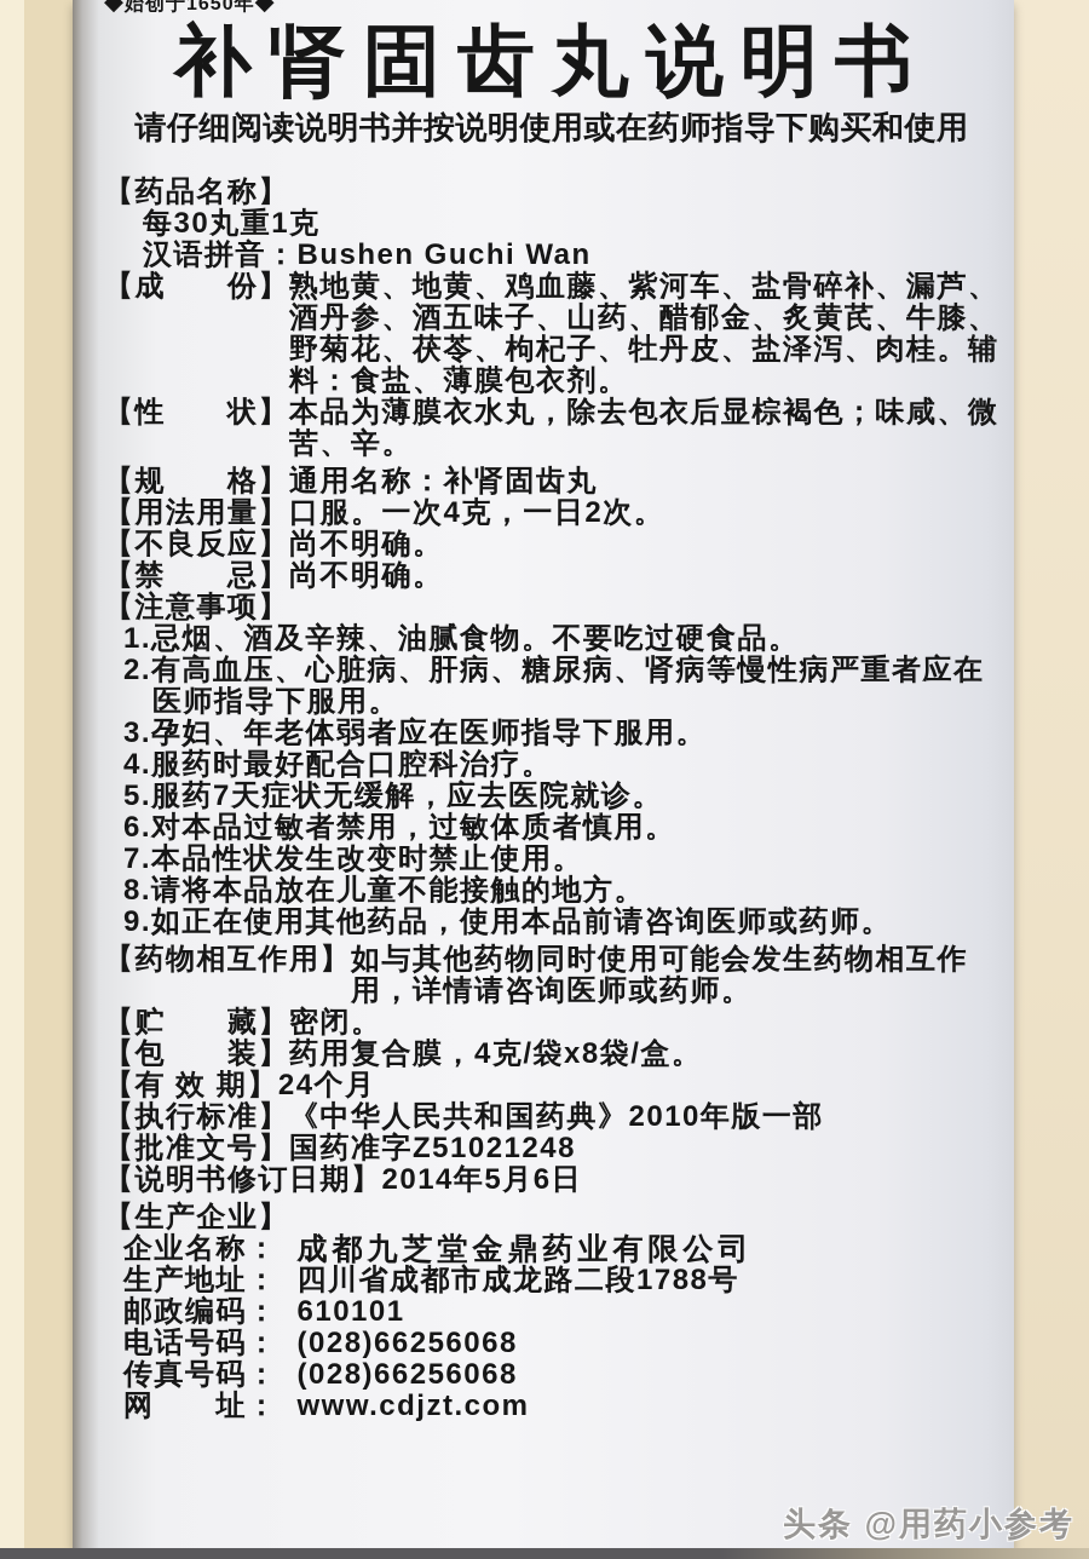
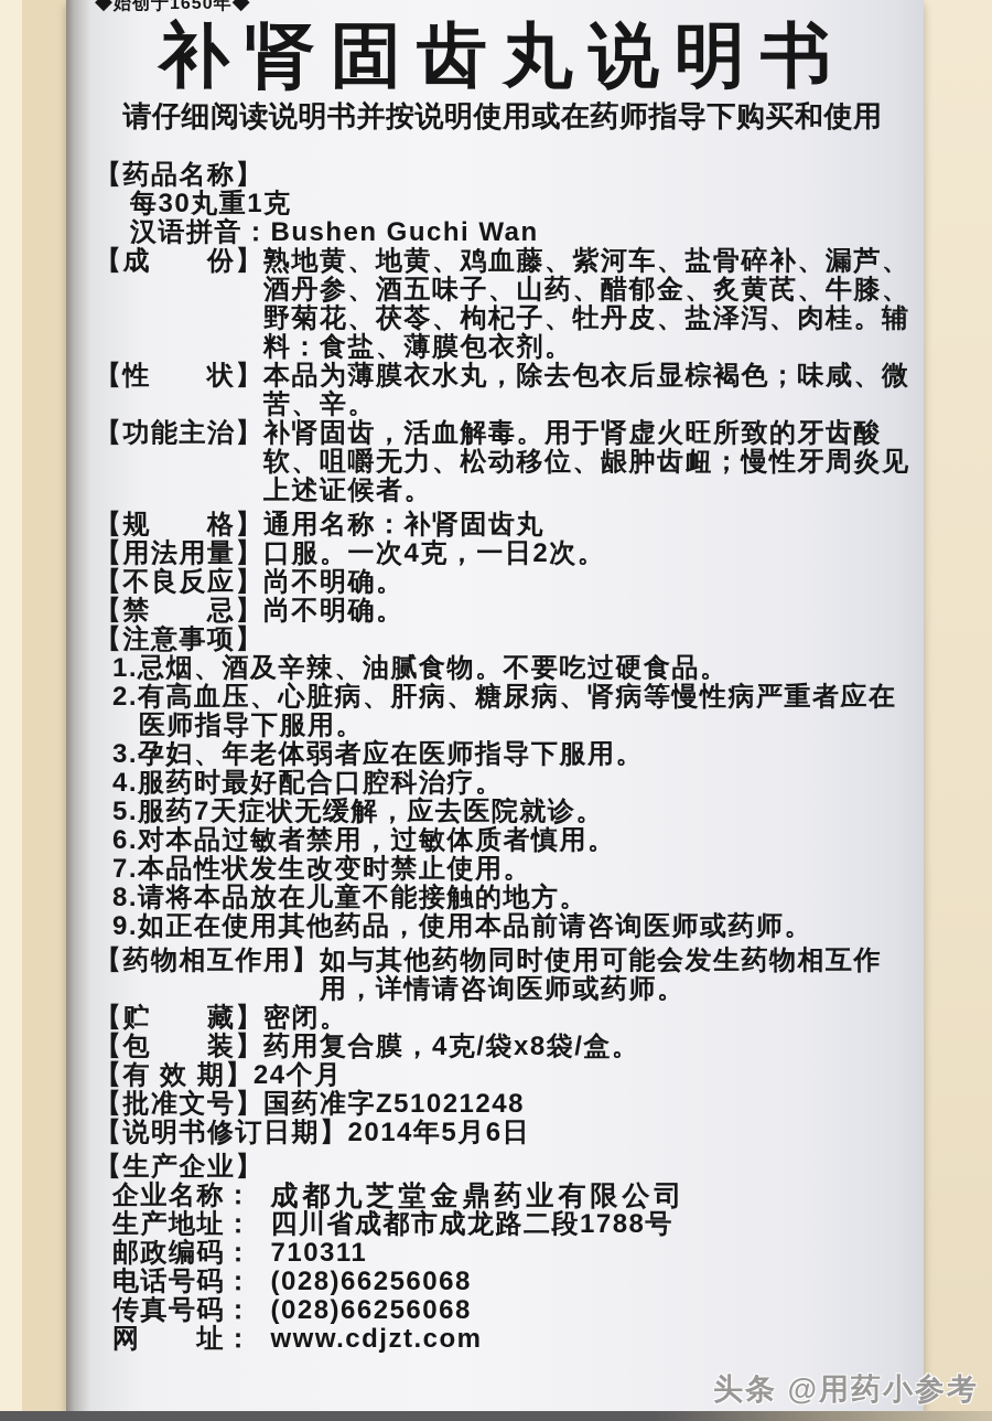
  ◆始创于1650年◆
  补肾固齿丸说明书
  请仔细阅读说明书并按说明使用或在药师指导下购买和使用
  【药品名称】
  每30丸重1克
  汉语拼音：Bushen Guchi Wan
  【成 份】
  熟地黄、地黄、鸡血藤、紫河车、盐骨碎补、漏芦、酒丹参、酒五味子、山药、醋郁金、炙黄芪、牛膝、野菊花、茯苓、枸杞子、牡丹皮、盐泽泻、肉桂。辅料：食盐、薄膜包衣剂。
  【性 状】
  本品为薄膜衣水丸，除去包衣后显棕褐色；味咸、微苦、辛。
+ 【功能主治】
+ 补肾固齿，活血解毒。用于肾虚火旺所致的牙齿酸软、咀嚼无力、松动移位、龈肿齿衄；慢性牙周炎见上述证候者。
  【规 格】
  通用名称：补肾固齿丸
  【用法用量】
  口服。一次4克，一日2次。
  【不良反应】
  尚不明确。
  【禁 忌】
  尚不明确。
  【注意事项】
  1.忌烟、酒及辛辣、油腻食物。不要吃过硬食品。
  2.有高血压、心脏病、肝病、糖尿病、肾病等慢性病严重者应在医师指导下服用。
  3.孕妇、年老体弱者应在医师指导下服用。
  4.服药时最好配合口腔科治疗。
  5.服药7天症状无缓解，应去医院就诊。
  6.对本品过敏者禁用，过敏体质者慎用。
  7.本品性状发生改变时禁止使用。
  8.请将本品放在儿童不能接触的地方。
  9.如正在使用其他药品，使用本品前请咨询医师或药师。
  【药物相互作用】
  如与其他药物同时使用可能会发生药物相互作用，详情请咨询医师或药师。
  【贮 藏】
  密闭。
  【包 装】
  药用复合膜，4克/袋x8袋/盒。
  【有 效 期】
  24个月
- 【执行标准】
- 《中华人民共和国药典》2010年版一部
  【批准文号】
  国药准字Z51021248
  【说明书修订日期】
  2014年5月6日
  【生产企业】
  企业名称：
  成都九芝堂金鼎药业有限公司
  生产地址：
  四川省成都市成龙路二段1788号
  邮政编码：
- 610101
+ 710311
  电话号码：
  (028)66256068
  传真号码：
  (028)66256068
  网 址：
  www.cdjzt.com
  头条 @用药小参考
